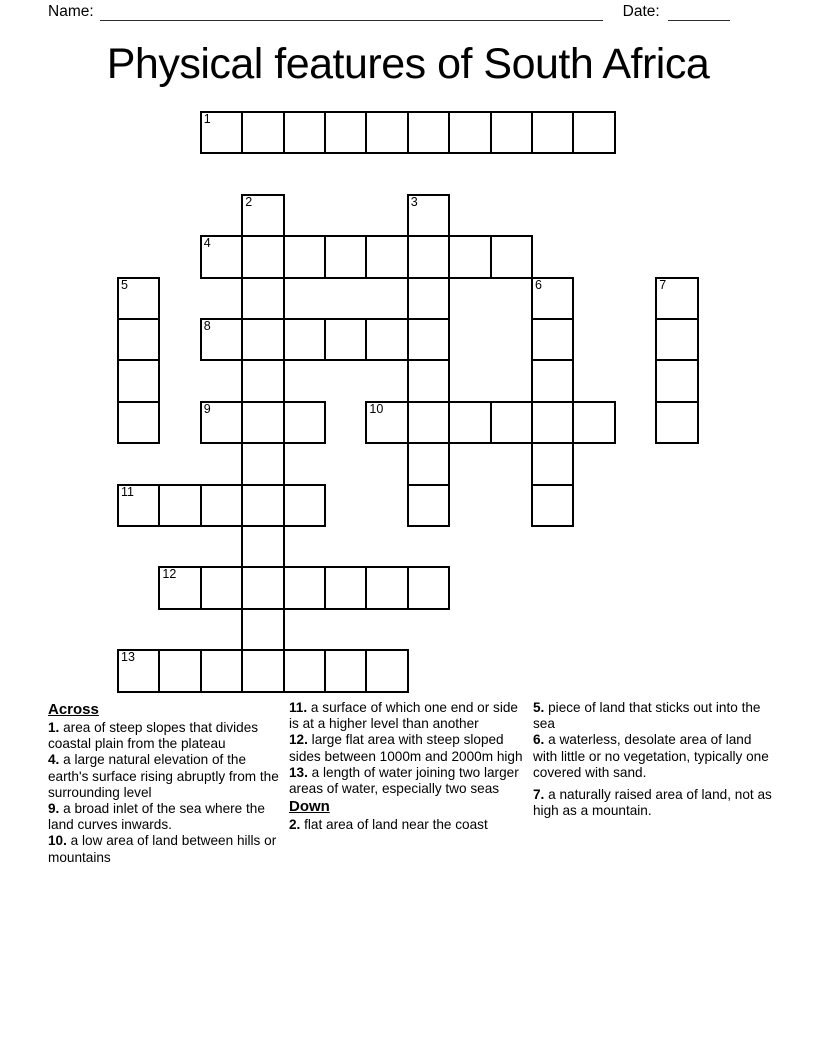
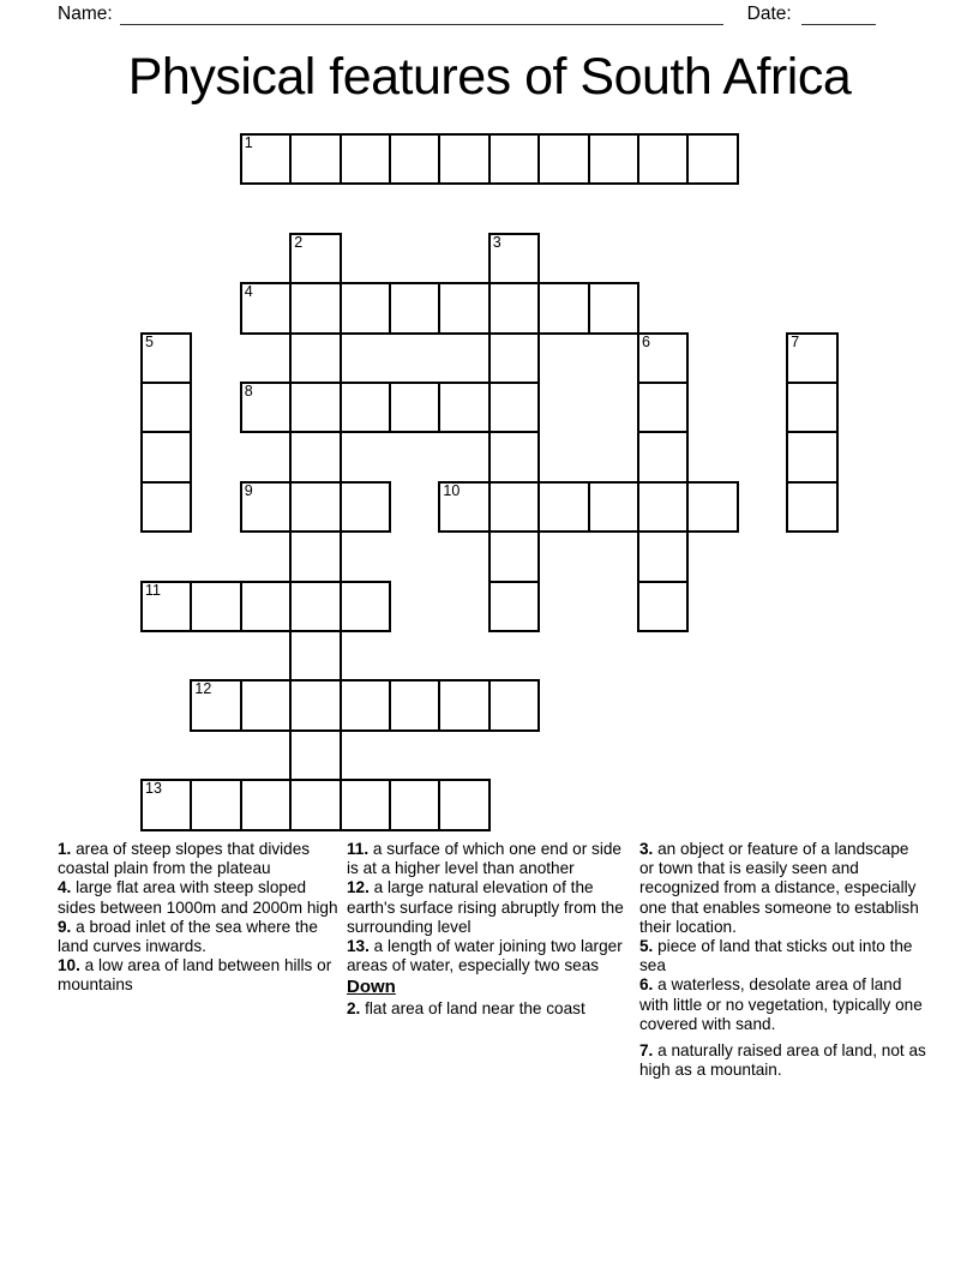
  Name:
  Date:
  Physical features of South Africa
  1
  2
  3
  4
  5
  6
  7
  8
  9
  10
  11
  12
  13
- Across
  1. area of steep slopes that divides coastal plain from the plateau
- 4. a large natural elevation of the earth's surface rising abruptly from the surrounding level
+ 4. large flat area with steep sloped sides between 1000m and 2000m high
  9. a broad inlet of the sea where the land curves inwards.
  10. a low area of land between hills or mountains
  11. a surface of which one end or side is at a higher level than another
- 12. large flat area with steep sloped sides between 1000m and 2000m high
+ 12. a large natural elevation of the earth's surface rising abruptly from the surrounding level
  13. a length of water joining two larger areas of water, especially two seas
  Down
  2. flat area of land near the coast
+ 3. an object or feature of a landscape or town that is easily seen and recognized from a distance, especially one that enables someone to establish their location.
  5. piece of land that sticks out into the sea
  6. a waterless, desolate area of land with little or no vegetation, typically one covered with sand.
  7. a naturally raised area of land, not as high as a mountain.
